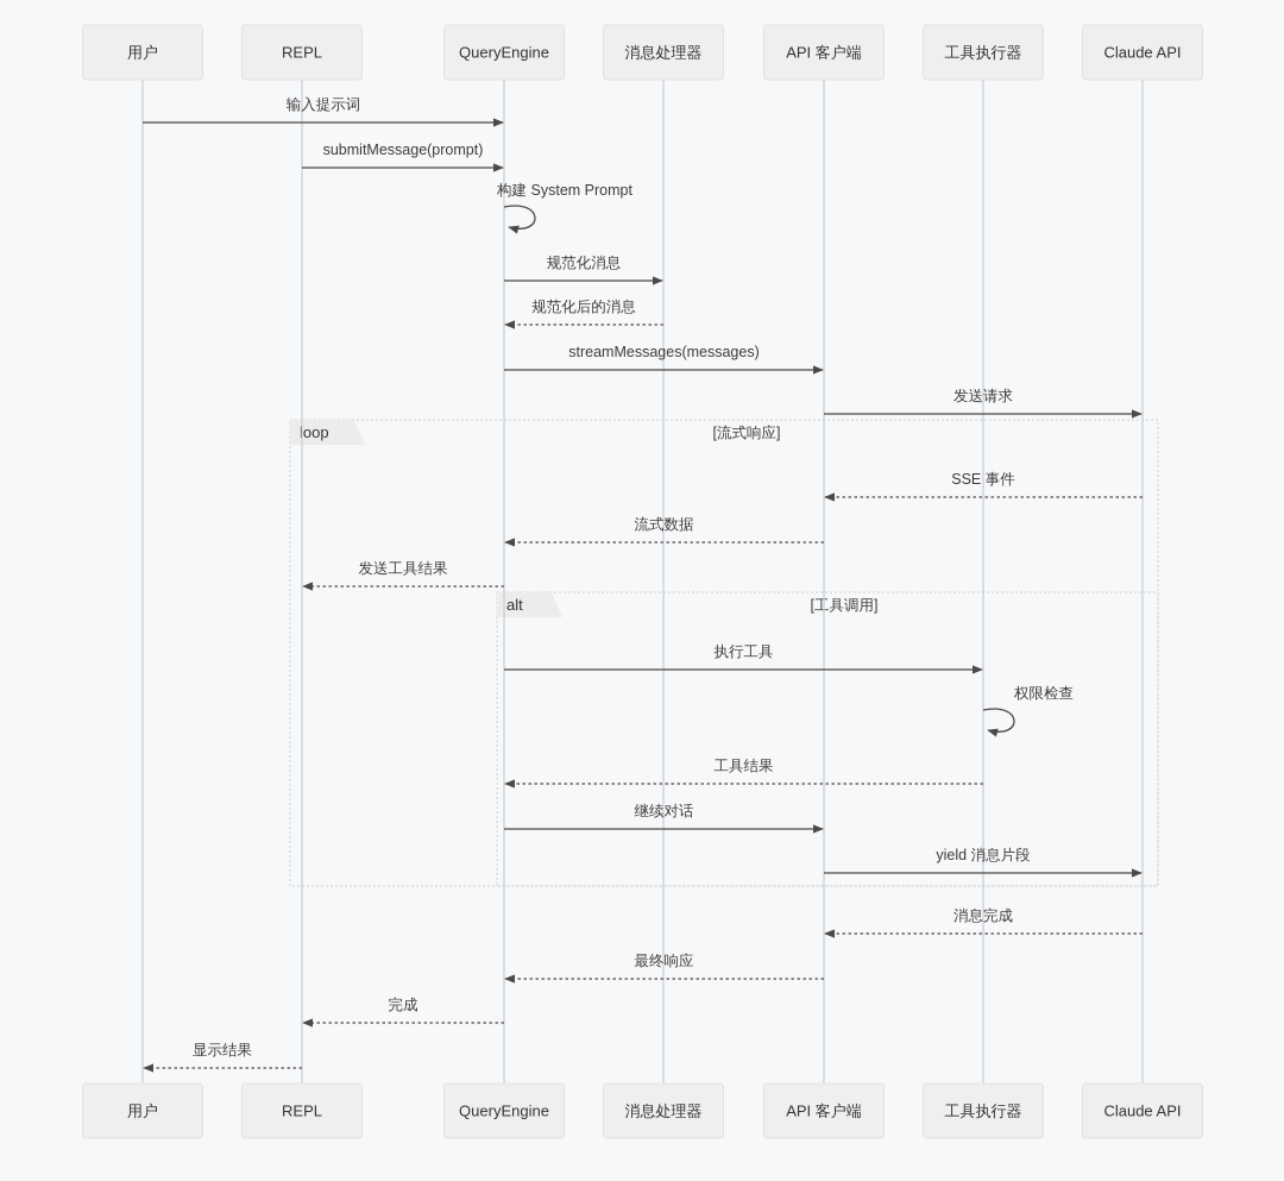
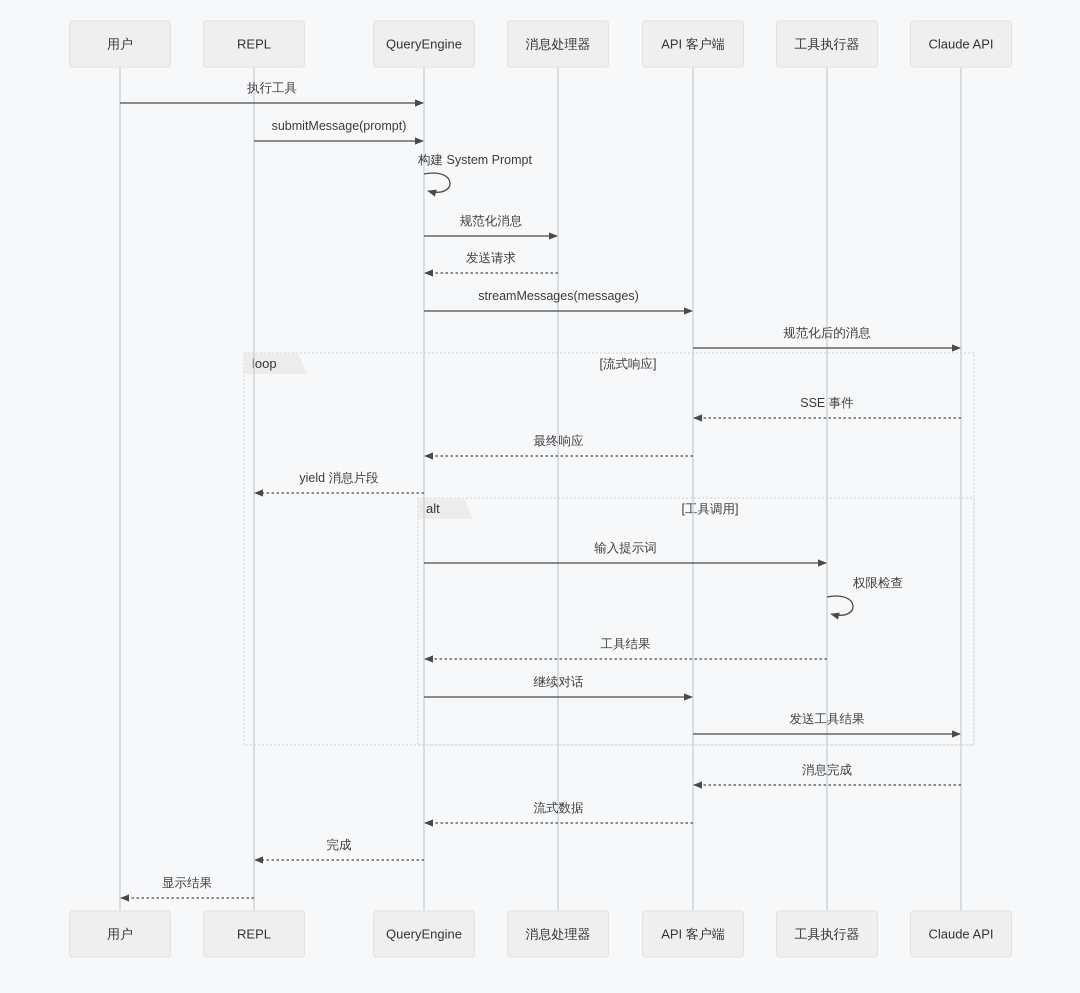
  oop
  [流式响应]
  alt
  [工具调用]
- 输入提示词
+ 执行工具
  submitMessage(prompt)
  构建 System Prompt
  规范化消息
- 规范化后的消息
+ 发送请求
  streamMessages(messages)
- 发送请求
+ 规范化后的消息
  SSE 事件
- 流式数据
+ 最终响应
- 发送工具结果
+ yield 消息片段
- 执行工具
+ 输入提示词
  权限检查
  工具结果
  继续对话
- yield 消息片段
+ 发送工具结果
  消息完成
- 最终响应
+ 流式数据
  完成
  显示结果
  用户
  用户
  REPL
  REPL
  QueryEngine
  QueryEngine
  消息处理器
  消息处理器
  API 客户端
  API 客户端
  工具执行器
  工具执行器
  Claude API
  Claude API
